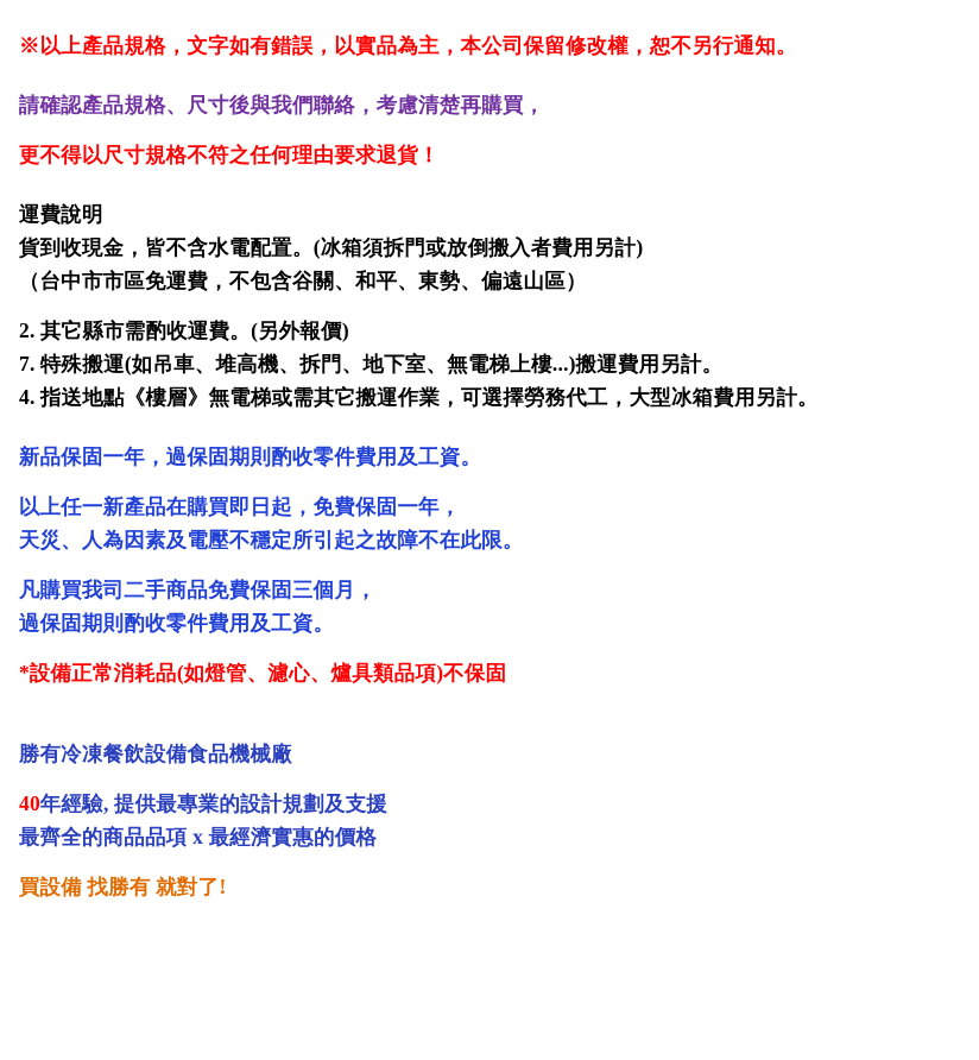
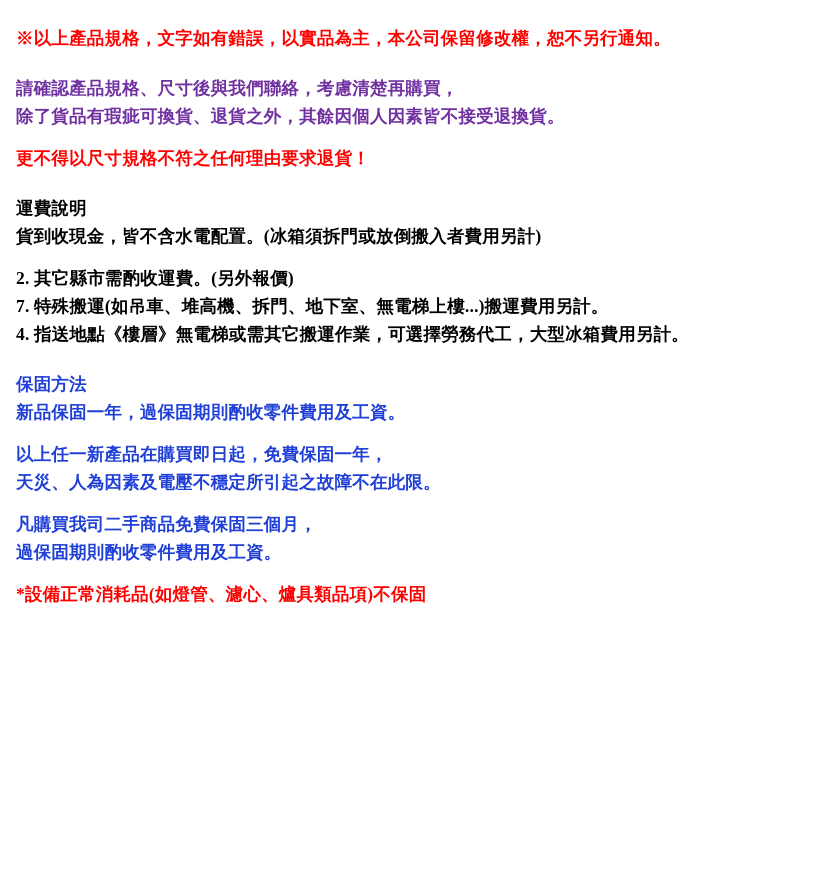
  ※以上產品規格，文字如有錯誤，以實品為主，本公司保留修改權，恕不另行通知。
  請確認產品規格、尺寸後與我們聯絡，考慮清楚再購買，
+ 除了貨品有瑕疵可換貨、退貨之外，其餘因個人因素皆不接受退換貨。
  更不得以尺寸規格不符之任何理由要求退貨！
  運費說明
  貨到收現金，皆不含水電配置。(冰箱須拆門或放倒搬入者費用另計)
- （台中市市區免運費，不包含谷關、和平、東勢、偏遠山區）
  2. 其它縣市需酌收運費。(另外報價)
  7. 特殊搬運(如吊車、堆高機、拆門、地下室、無電梯上樓...)搬運費用另計。
  4. 指送地點《樓層》無電梯或需其它搬運作業，可選擇勞務代工，大型冰箱費用另計。
+ 保固方法
  新品保固一年，過保固期則酌收零件費用及工資。
  以上任一新產品在購買即日起，免費保固一年，
  天災、人為因素及電壓不穩定所引起之故障不在此限。
  凡購買我司二手商品免費保固三個月，
  過保固期則酌收零件費用及工資。
  *設備正常消耗品(如燈管、濾心、爐具類品項)不保固
- 勝有冷凍餐飲設備食品機械廠
- 40年經驗, 提供最專業的設計規劃及支援
- 最齊全的商品品項 x 最經濟實惠的價格
- 買設備 找勝有 就對了!
